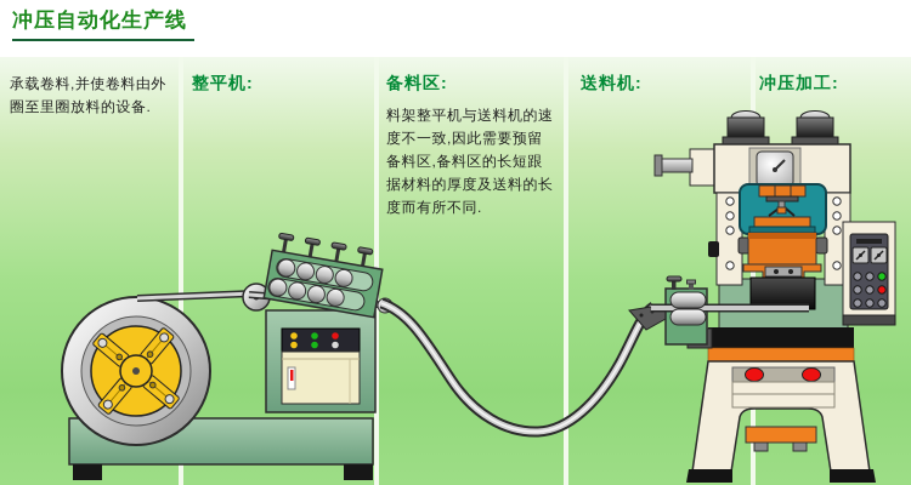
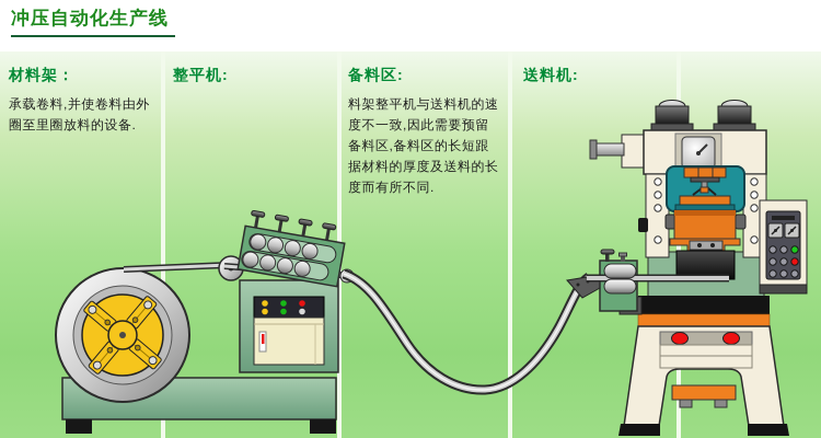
  冲压自动化生产线
+ 材料架：
  承载卷料,并使卷料由外圈至里圈放料的设备.
  整平机:
  备料区:
  料架整平机与送料机的速度不一致,因此需要预留备料区,备料区的长短跟据材料的厚度及送料的长度而有所不同.
  送料机:
- 冲压加工:
